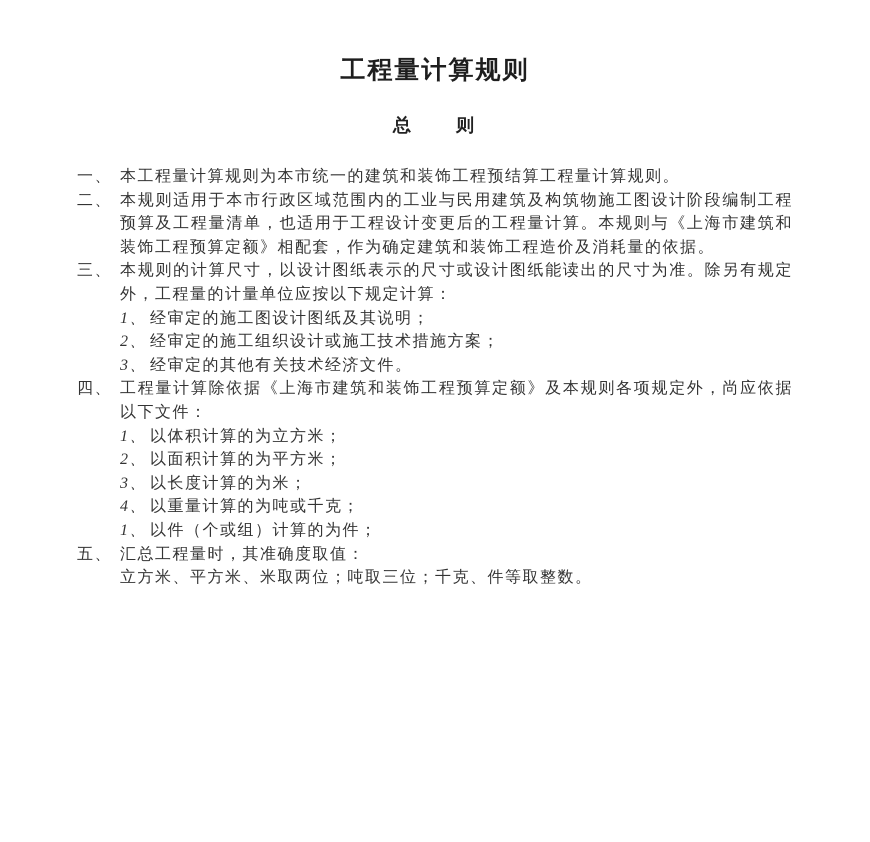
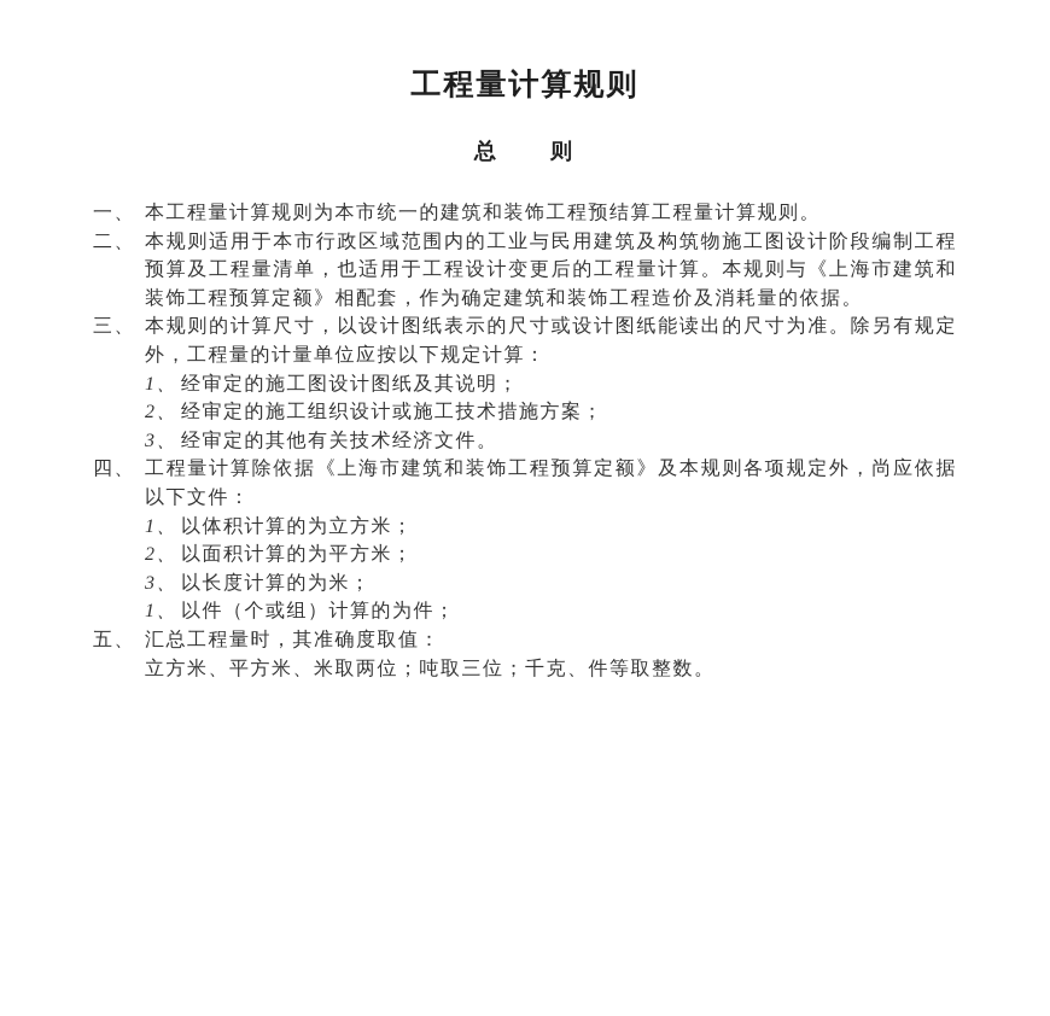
  工程量计算规则
  总 则
  一、
  本工程量计算规则为本市统一的建筑和装饰工程预结算工程量计算规则。
  二、
  本规则适用于本市行政区域范围内的工业与民用建筑及构筑物施工图设计阶段编制工程预算及工程量清单，也适用于工程设计变更后的工程量计算。本规则与《上海市建筑和装饰工程预算定额》相配套，作为确定建筑和装饰工程造价及消耗量的依据。
  三、
  本规则的计算尺寸，以设计图纸表示的尺寸或设计图纸能读出的尺寸为准。除另有规定外，工程量的计量单位应按以下规定计算：
  1、 经审定的施工图设计图纸及其说明；
  2、 经审定的施工组织设计或施工技术措施方案；
  3、 经审定的其他有关技术经济文件。
  四、
  工程量计算除依据《上海市建筑和装饰工程预算定额》及本规则各项规定外，尚应依据以下文件：
  1、 以体积计算的为立方米；
  2、 以面积计算的为平方米；
  3、 以长度计算的为米；
- 4、 以重量计算的为吨或千克；
  1、 以件（个或组）计算的为件；
  五、
  汇总工程量时，其准确度取值：
  立方米、平方米、米取两位；吨取三位；千克、件等取整数。
